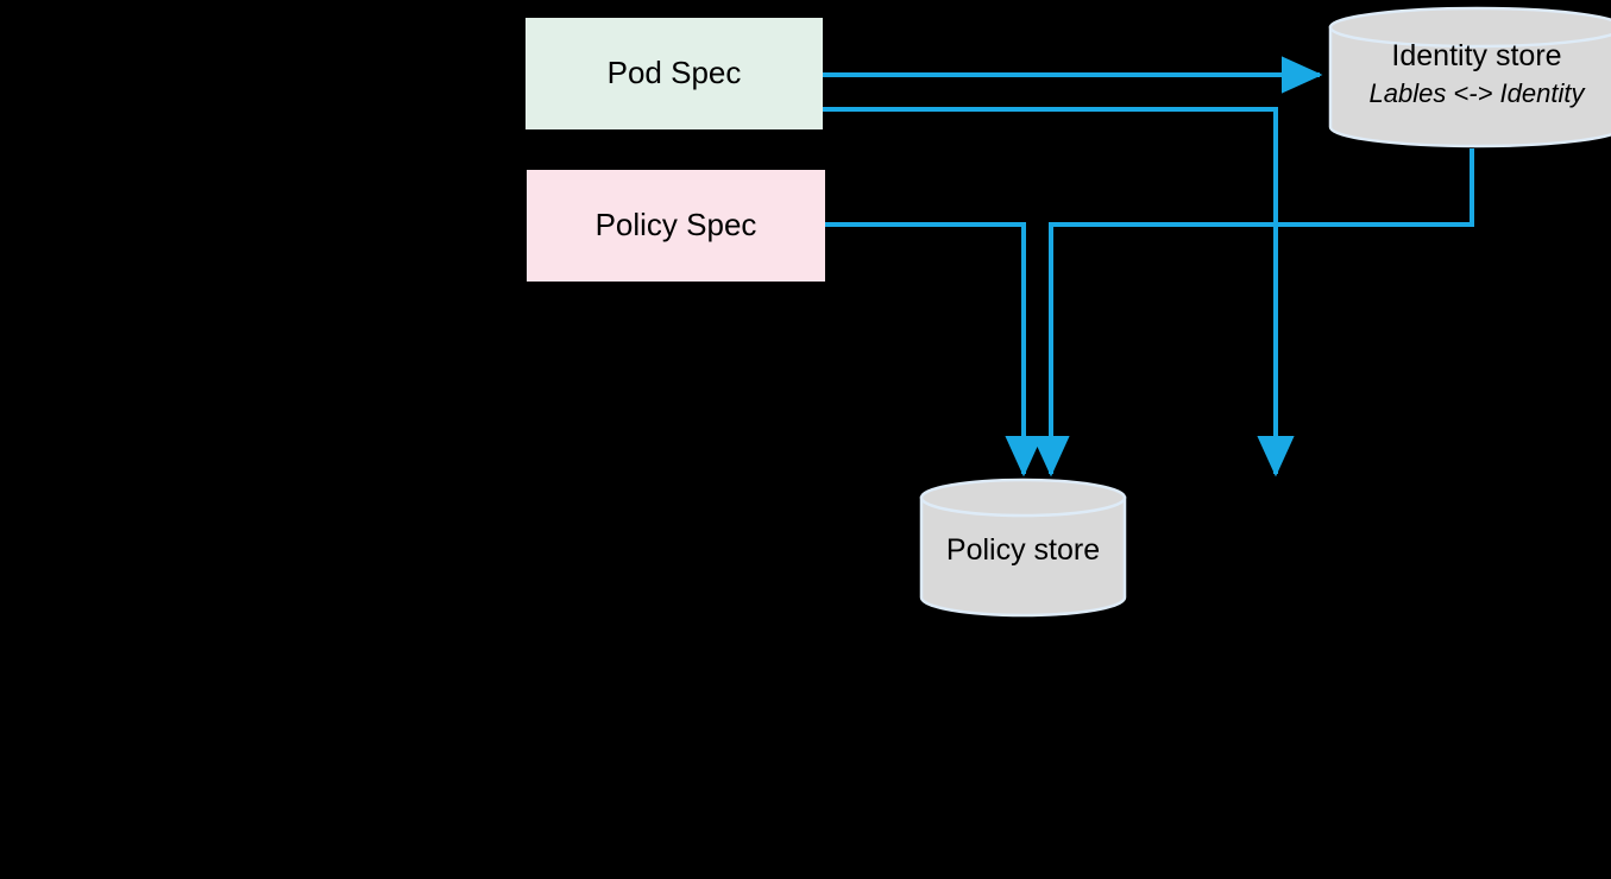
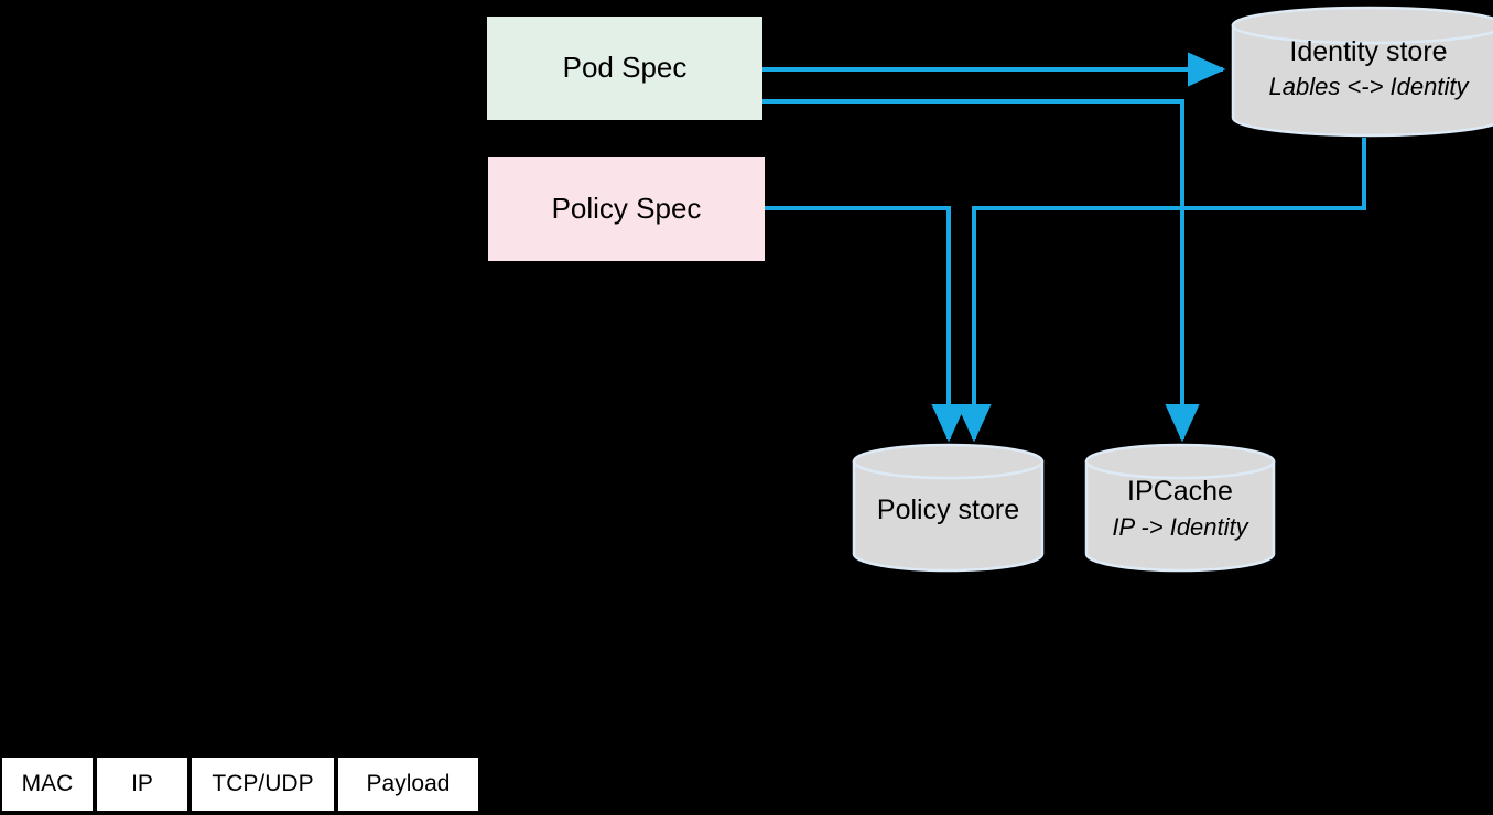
  Pod Spec
  Policy Spec
  Identity store
  Lables <-> Identity
  Policy store
+ IPCache
+ IP -> Identity
+ MAC
+ IP
+ TCP/UDP
+ Payload
